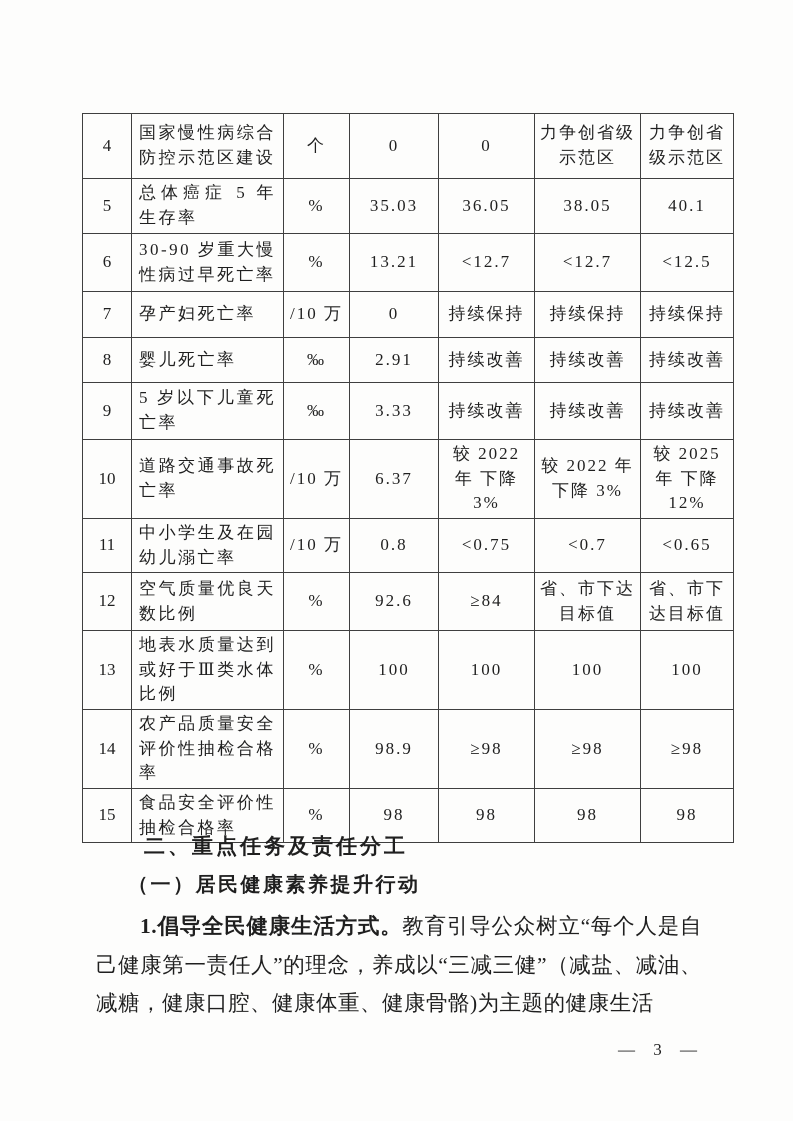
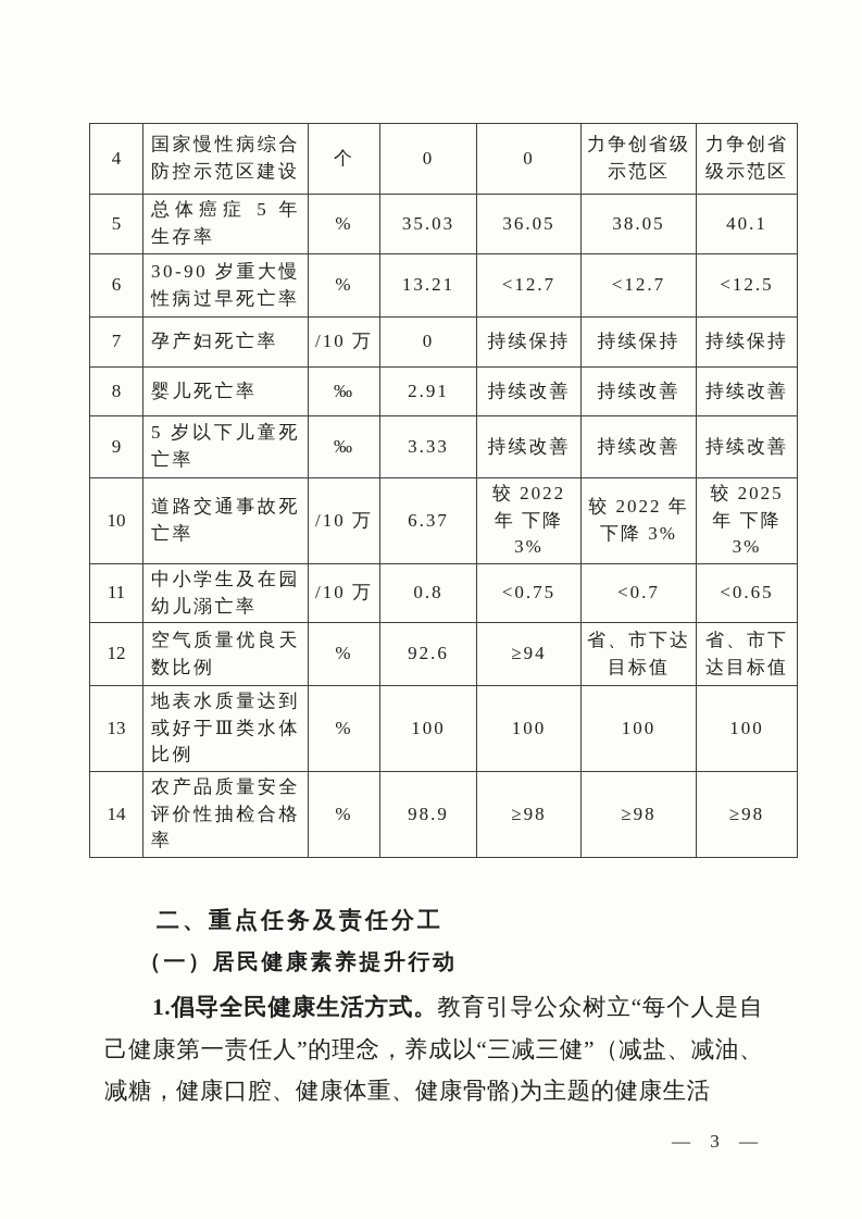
  4	国家慢性病综合防控示范区建设	个	0	0	力争创省级示范区	力争创省级示范区
  5	总体癌症 5 年生存率	%	35.03	36.05	38.05	40.1
  6	30-90 岁重大慢性病过早死亡率	%	13.21	<12.7	<12.7	<12.5
  7	孕产妇死亡率	/10 万	0	持续保持	持续保持	持续保持
  8	婴儿死亡率	‰	2.91	持续改善	持续改善	持续改善
  9	5 岁以下儿童死亡率	‰	3.33	持续改善	持续改善	持续改善
- 10	道路交通事故死亡率	/10 万	6.37	较 2022 年 下降 3%	较 2022 年 下降 3%	较 2025 年 下降 12%
+ 10	道路交通事故死亡率	/10 万	6.37	较 2022 年 下降 3%	较 2022 年 下降 3%	较 2025 年 下降 3%
  11	中小学生及在园幼儿溺亡率	/10 万	0.8	<0.75	<0.7	<0.65
- 12	空气质量优良天数比例	%	92.6	≥84	省、市下达目标值	省、市下达目标值
+ 12	空气质量优良天数比例	%	92.6	≥94	省、市下达目标值	省、市下达目标值
  13	地表水质量达到或好于Ⅲ类水体比例	%	100	100	100	100
  14	农产品质量安全评价性抽检合格率	%	98.9	≥98	≥98	≥98
- 15	食品安全评价性抽检合格率	%	98	98	98	98
  二、重点任务及责任分工
  （一）居民健康素养提升行动
  1.倡导全民健康生活方式。教育引导公众树立“每个人是自己健康第一责任人”的理念，养成以“三减三健”（减盐、减油、减糖，健康口腔、健康体重、健康骨骼)为主题的健康生活
  — 3 —
